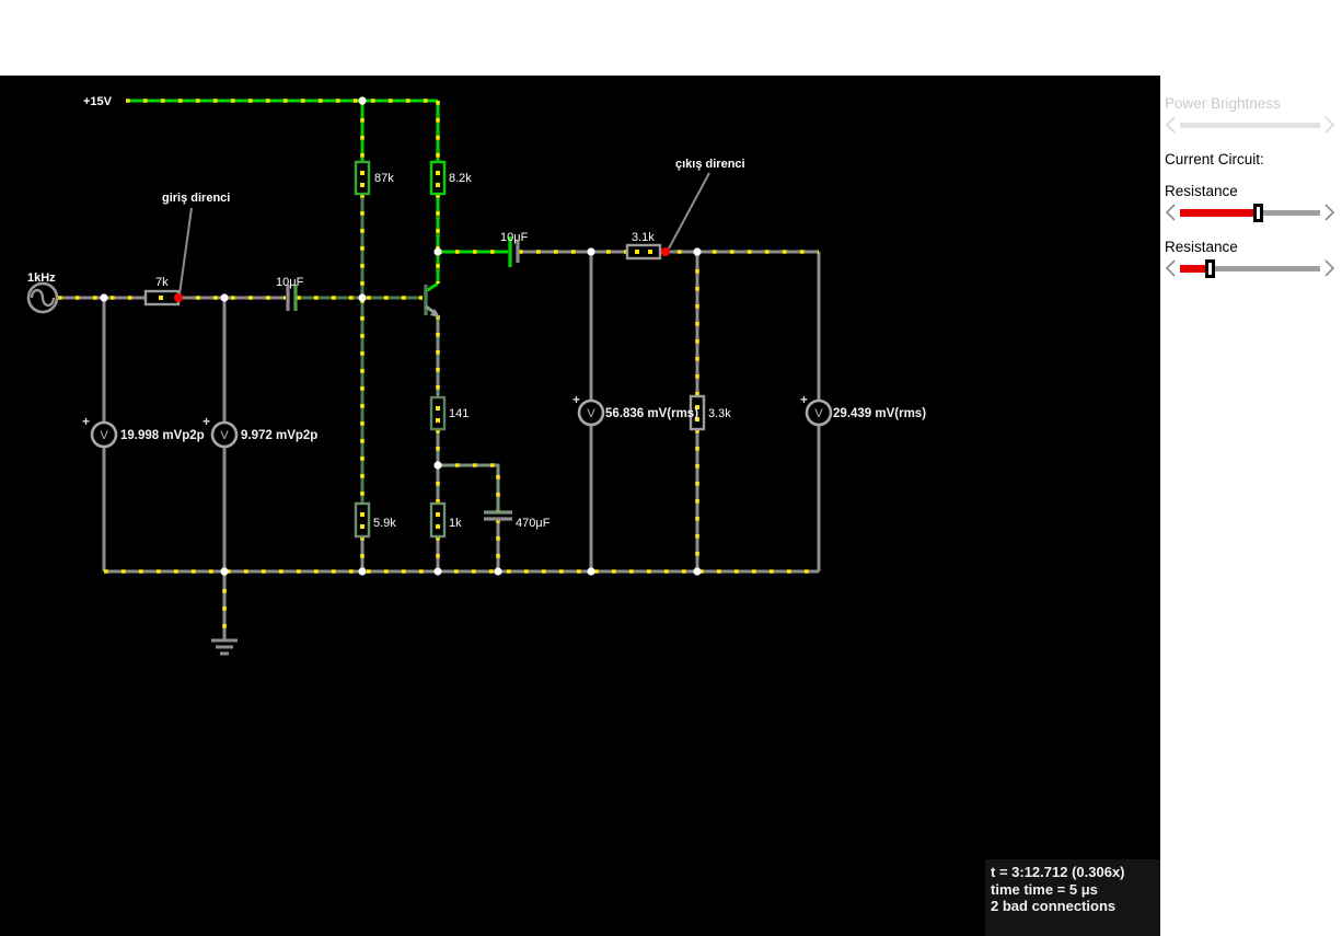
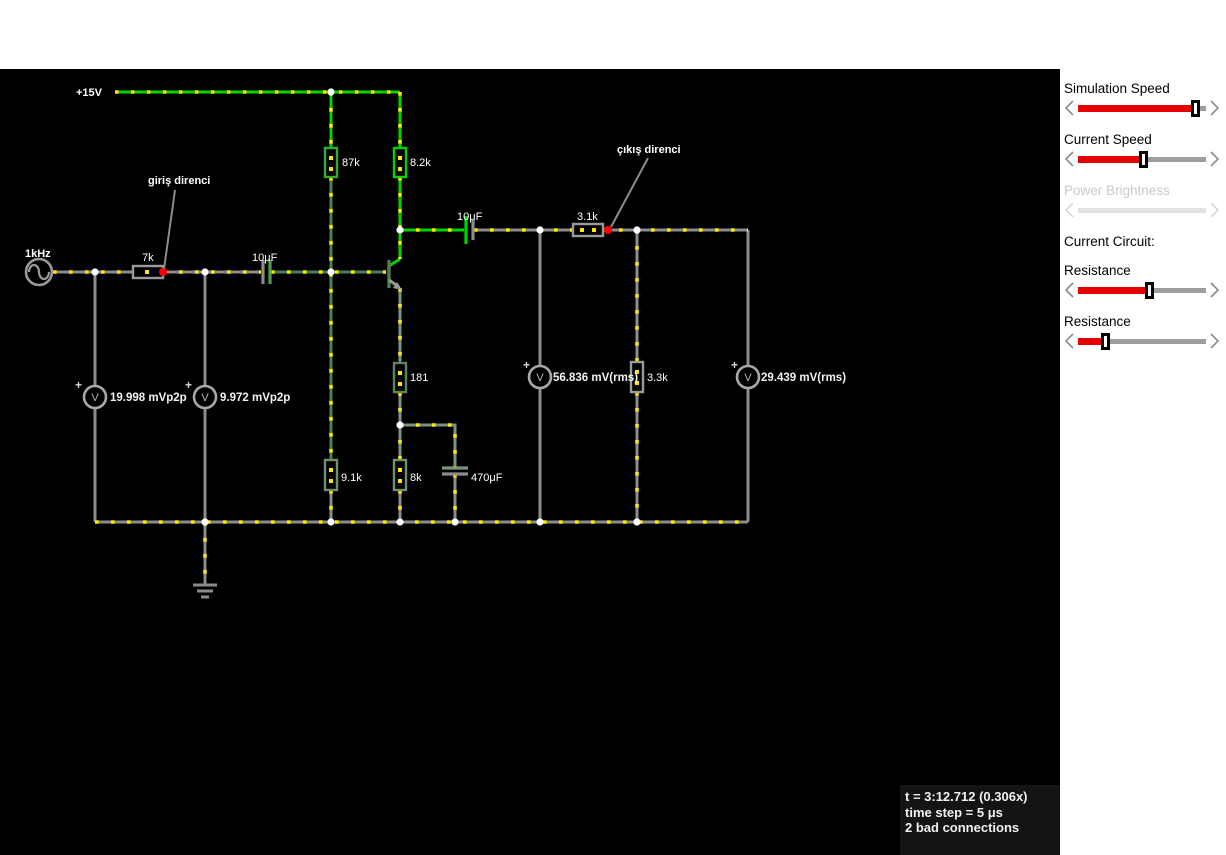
  1kHz
  +15V
  7k
  87k
  8.2k
  3.1k
- 141
+ 181
- 5.9k
+ 9.1k
- 1k
+ 8k
  3.3k
  10μF
  10μF
  470μF
  V
  +
  19.998 mVp2p
  V
  +
  9.972 mVp2p
  V
  +
  56.836 mV(rms)
  V
  +
  29.439 mV(rms)
  giriş direnci
  çıkış direnci
  t = 3:12.712 (0.306x)
- time time = 5 μs
+ time step = 5 μs
  2 bad connections
+ Simulation Speed
+ Current Speed
  Power Brightness
  Current Circuit:
  Resistance
  Resistance
